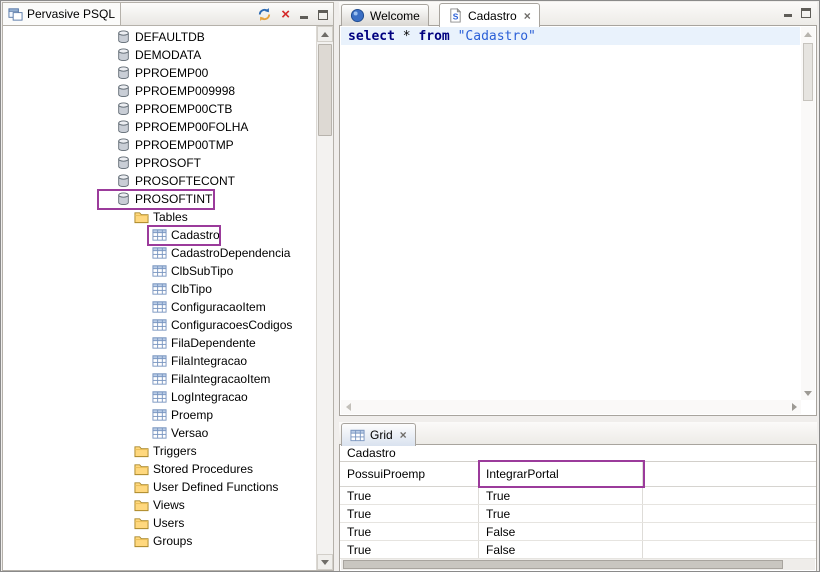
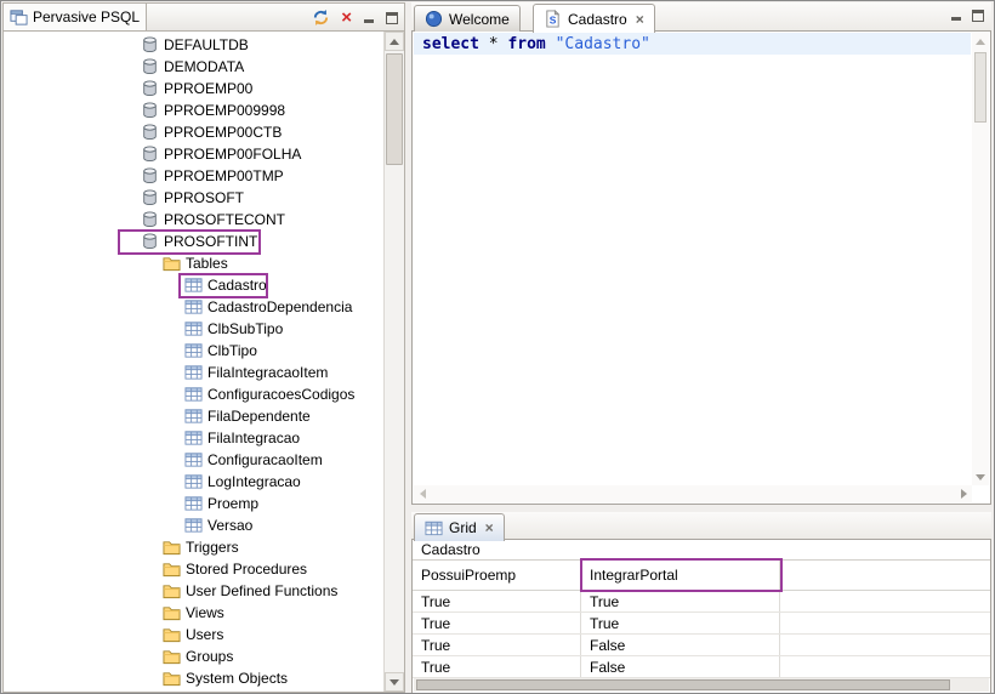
  Pervasive PSQL
  ×
  DEFAULTDB
  DEMODATA
  PPROEMP00
  PPROEMP009998
  PPROEMP00CTB
  PPROEMP00FOLHA
  PPROEMP00TMP
  PPROSOFT
  PROSOFTECONT
  PROSOFTINT
  Tables
  Cadastro
  CadastroDependencia
  ClbSubTipo
  ClbTipo
- ConfiguracaoItem
+ FilaIntegracaoItem
  ConfiguracoesCodigos
  FilaDependente
  FilaIntegracao
- FilaIntegracaoItem
+ ConfiguracaoItem
  LogIntegracao
  Proemp
  Versao
  Triggers
  Stored Procedures
  User Defined Functions
  Views
  Users
  Groups
+ System Objects
  Welcome
  Cadastro
  ×
  select
  *
  from
  "Cadastro"
  Grid
  ×
  Cadastro
  PossuiProemp
  IntegrarPortal
  True
  True
  True
  True
  True
  False
  True
  False
